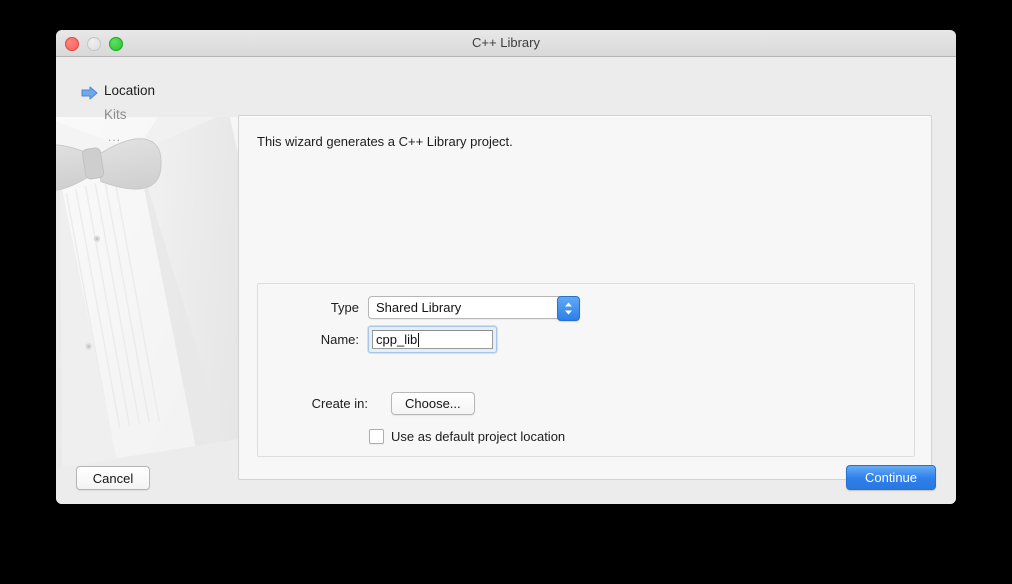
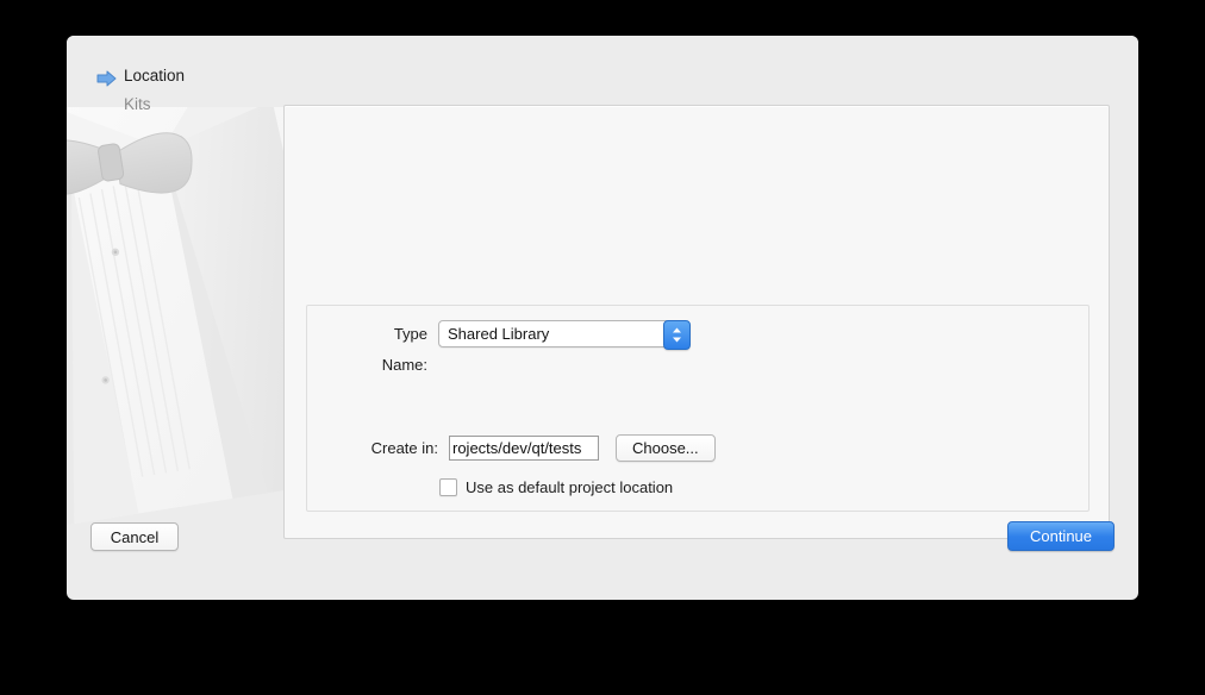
- C++ Library
  Location
  Kits
- ...
- This wizard generates a C++ Library project.
  Type
  Shared Library
  Name:
- cpp_lib
  Create in:
+ rojects/dev/qt/tests
  Choose...
  Use as default project location
  Cancel
  Continue
